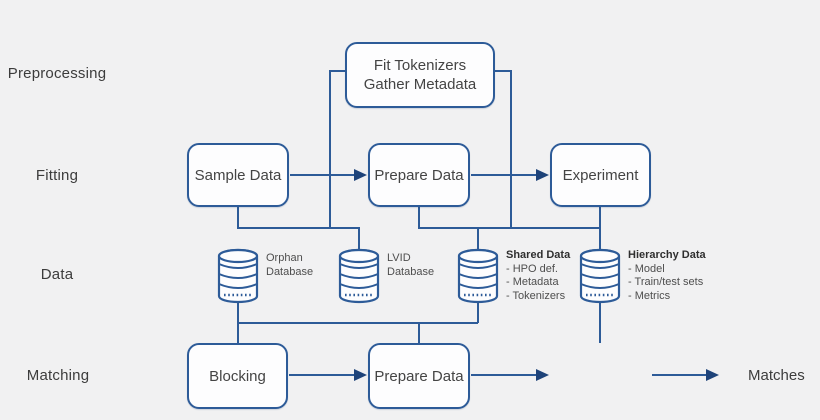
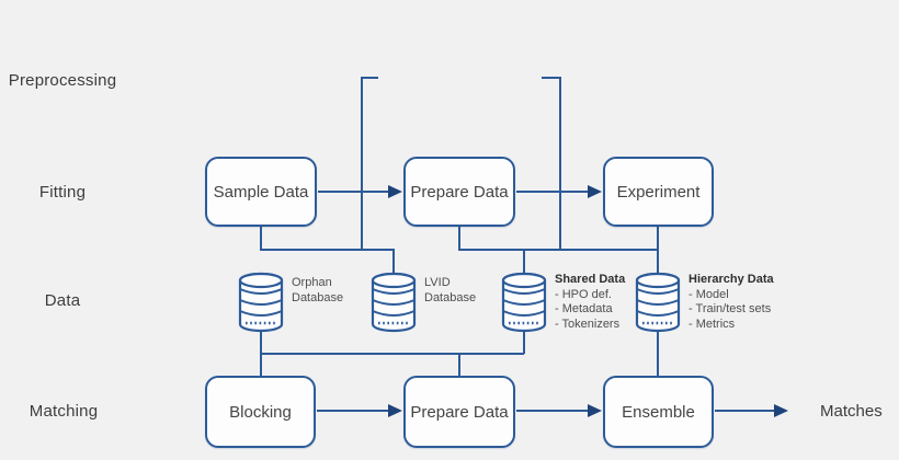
  Preprocessing
  Fitting
  Data
  Matching
- Fit Tokenizers
- Gather Metadata
  Sample Data
  Prepare Data
  Experiment
  Blocking
  Prepare Data
+ Ensemble
  Orphan
  Database
  LVID
  Database
  Shared Data
  - HPO def.
  - Metadata
  - Tokenizers
  Hierarchy Data
  - Model
  - Train/test sets
  - Metrics
  Matches
